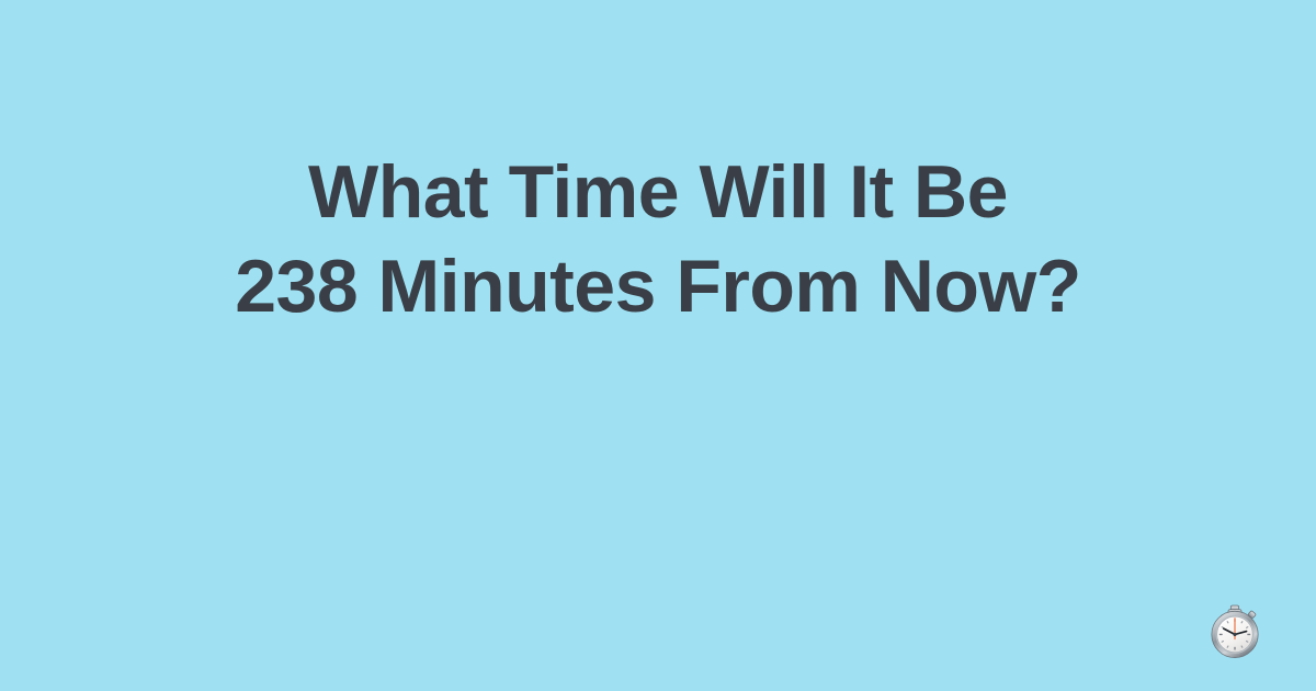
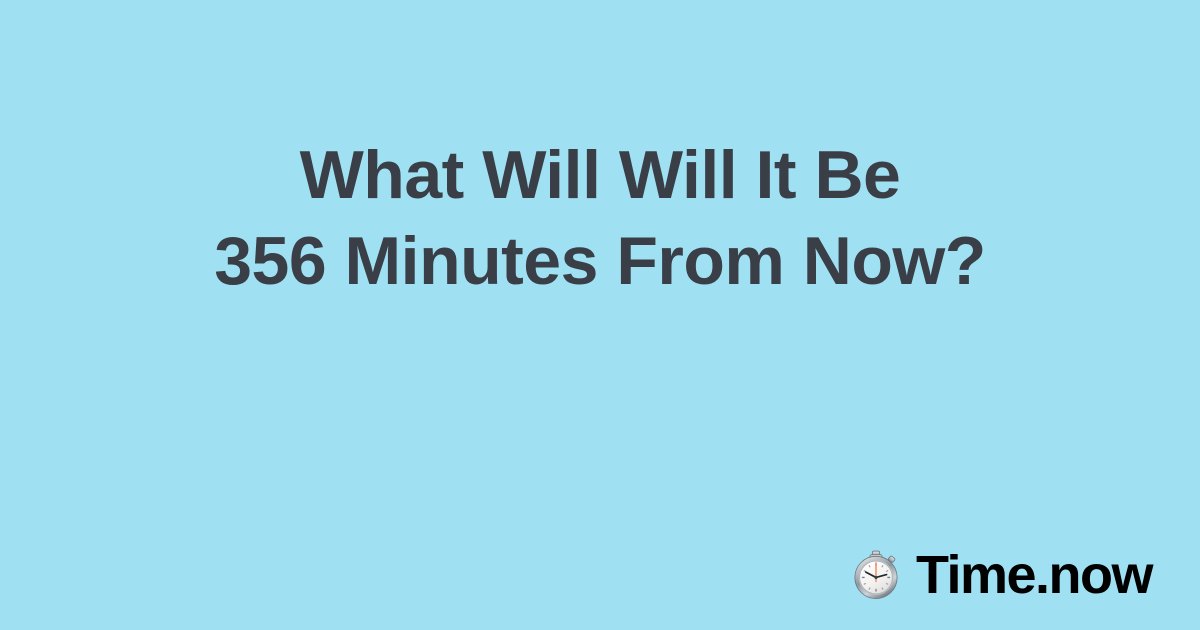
- What Time Will It Be
+ What Will Will It Be
- 238 Minutes From Now?
+ 356 Minutes From Now?
+ Time.now
